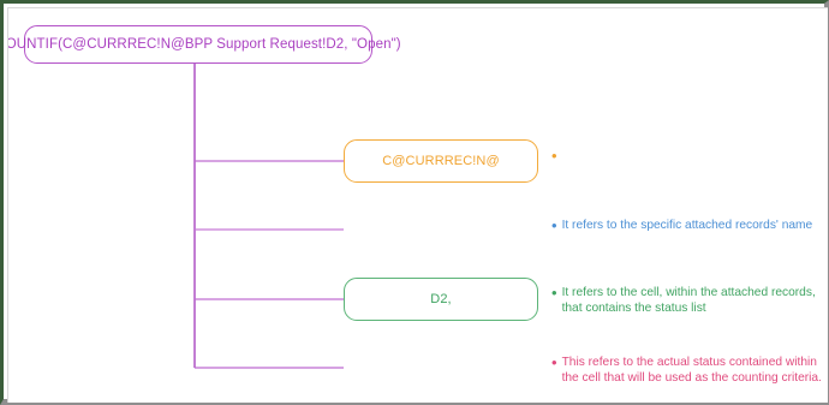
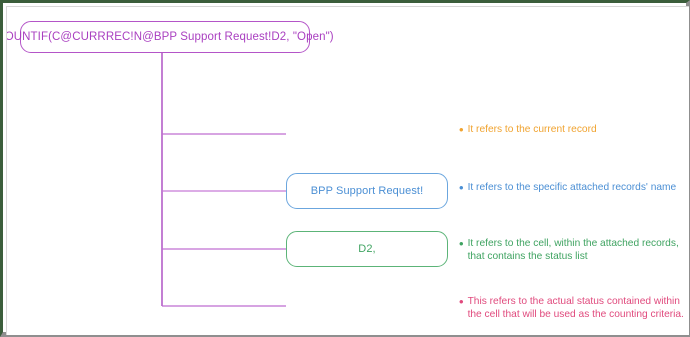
  OUNTIF(C@CURRREC!N@BPP Support Request!D2, "Open")
- C@CURRREC!N@
  •
+ It refers to the current record
+ BPP Support Request!
  •
  It refers to the specific attached records' name
  D2,
  •
  It refers to the cell, within the attached records,
  that contains the status list
  •
  This refers to the actual status contained within
  the cell that will be used as the counting criteria.
